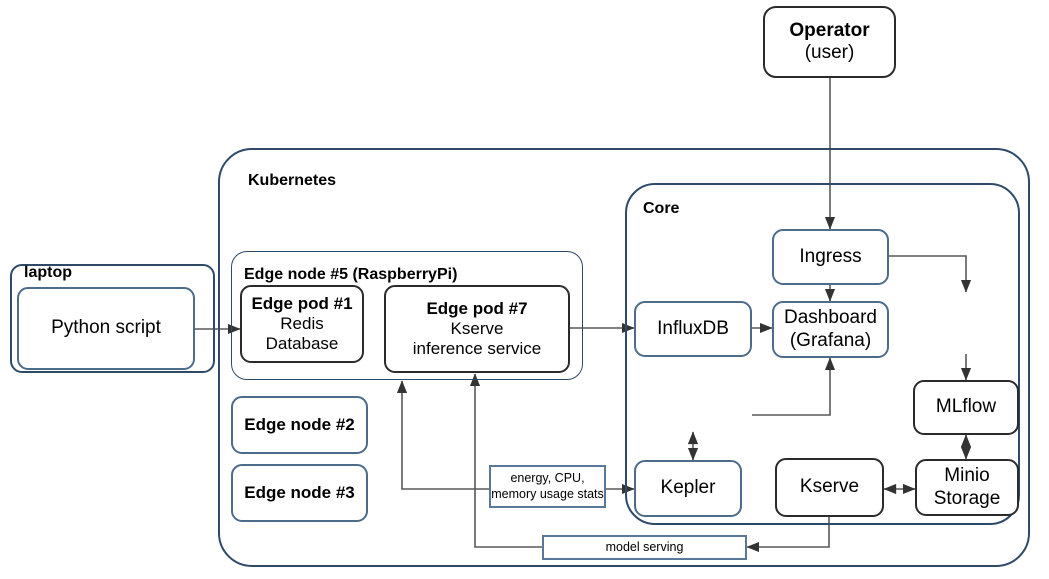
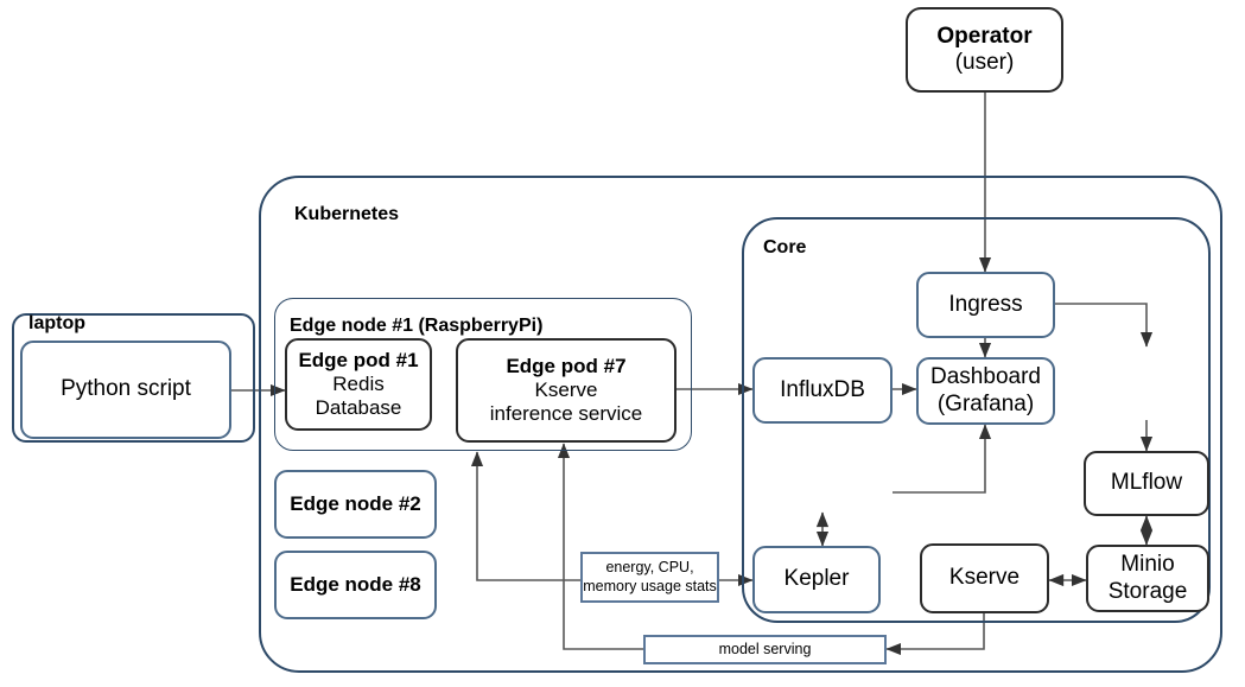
  laptop
  Kubernetes
  Core
- Edge node #5 (RaspberryPi)
+ Edge node #1 (RaspberryPi)
  Operator
  (user)
  Python script
  Edge pod #1
  Redis
  Database
  Edge pod #7
  Kserve
  inference service
  Edge node #2
- Edge node #3
+ Edge node #8
  Ingress
  InfluxDB
  Dashboard
  (Grafana)
  MLflow
  Kepler
  Kserve
  Minio
  Storage
  energy, CPU,
  memory usage stats
  model serving
